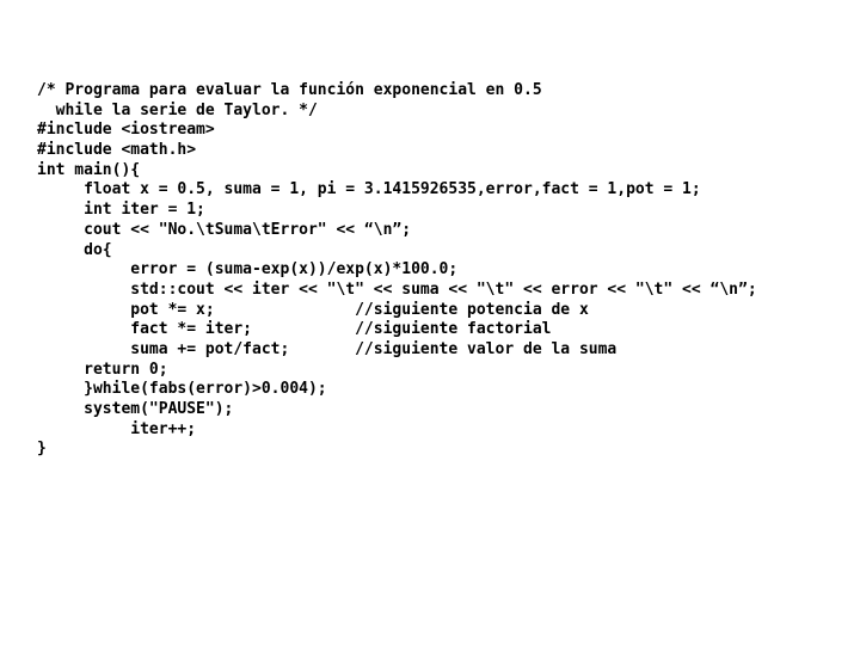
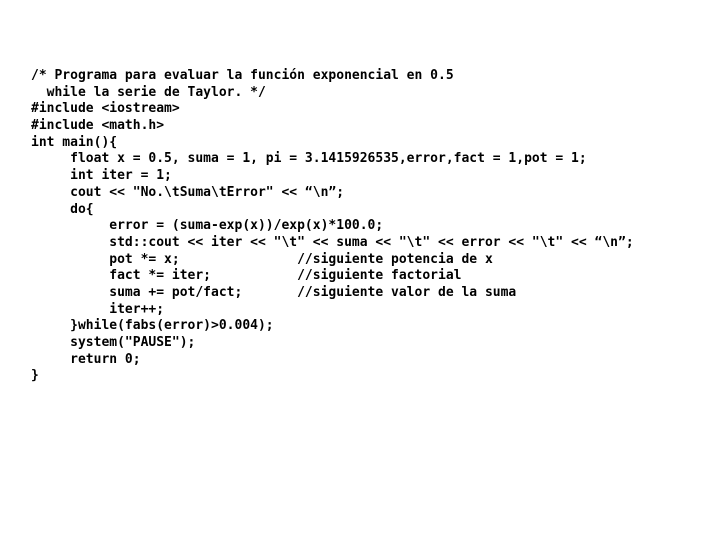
  /* Programa para evaluar la función exponencial en 0.5
  while la serie de Taylor. */
  #include <iostream>
  #include <math.h>
  int main(){
  float x = 0.5, suma = 1, pi = 3.1415926535,error,fact = 1,pot = 1;
  int iter = 1;
  cout << "No.\tSuma\tError" << “\n”;
  do{
  error = (suma-exp(x))/exp(x)*100.0;
  std::cout << iter << "\t" << suma << "\t" << error << "\t" << “\n”;
  pot *= x; //siguiente potencia de x
  fact *= iter; //siguiente factorial
  suma += pot/fact; //siguiente valor de la suma
- return 0;
+ iter++;
  }while(fabs(error)>0.004);
  system("PAUSE");
- iter++;
+ return 0;
  }
